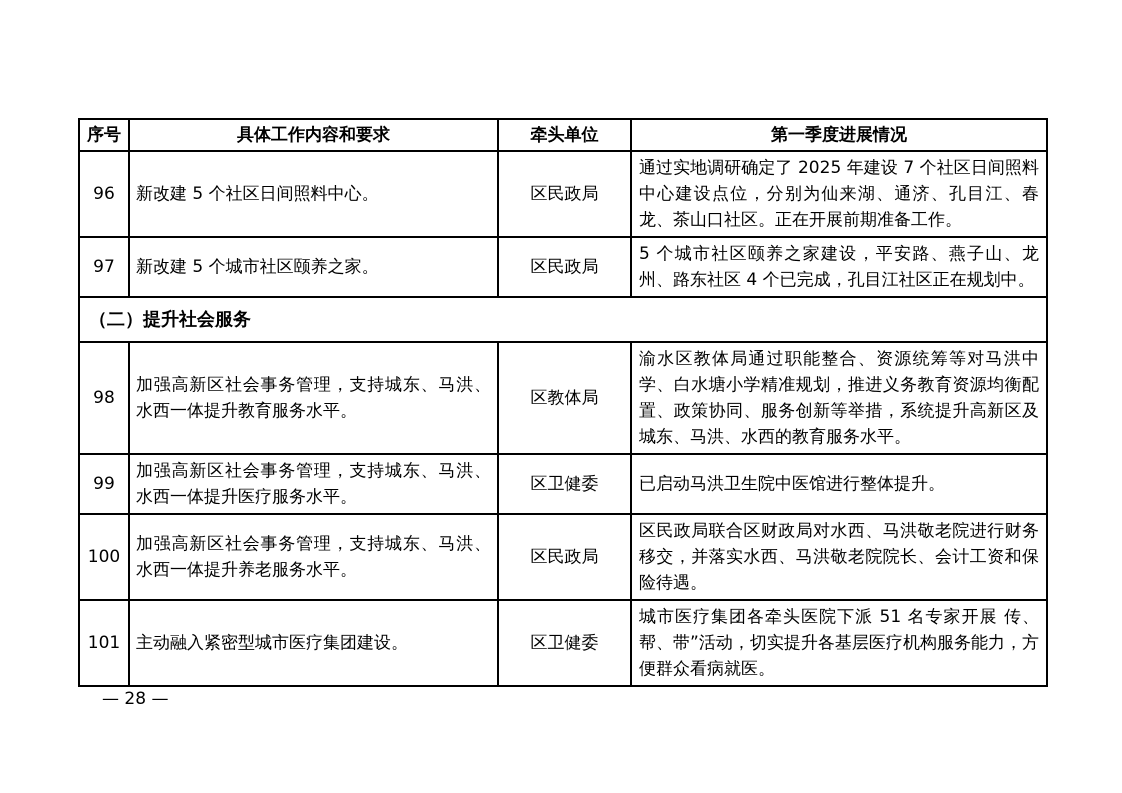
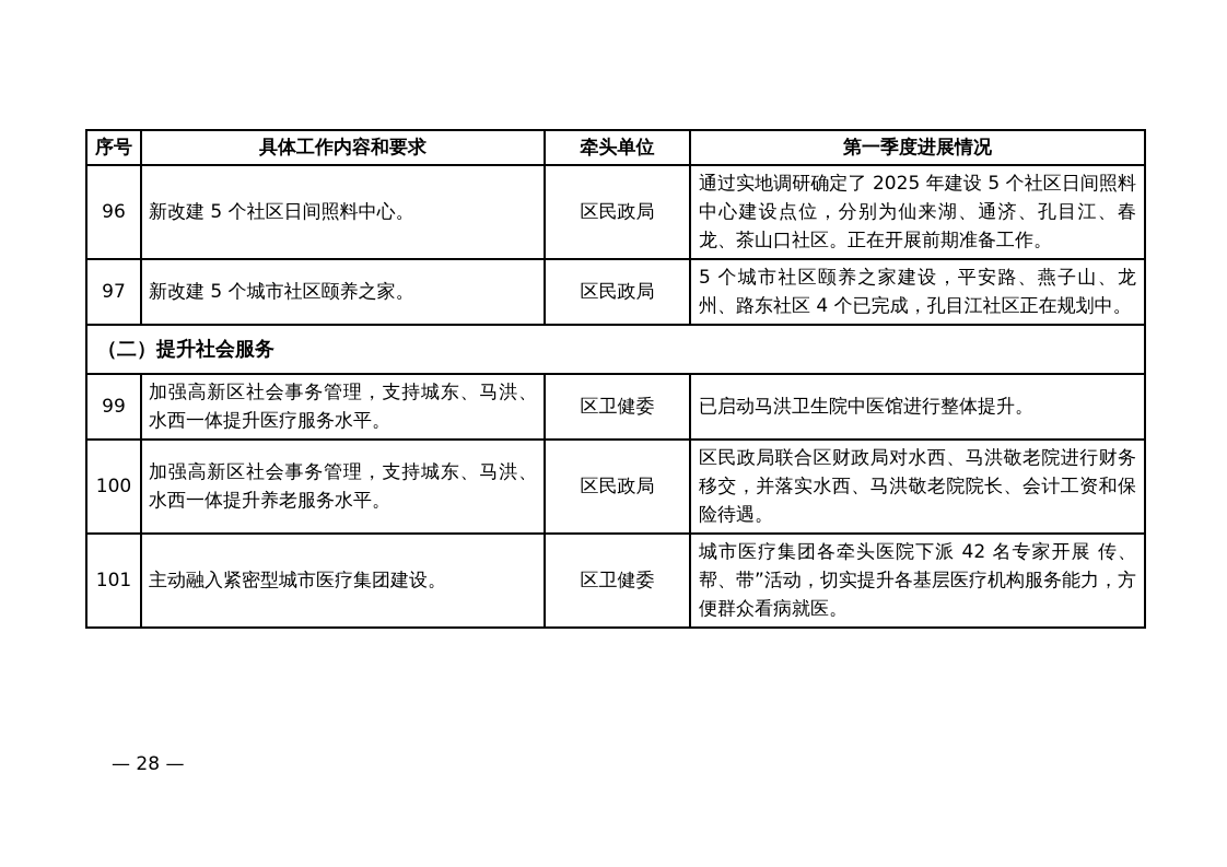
  序号	具体工作内容和要求	牵头单位	第一季度进展情况
- 96	新改建 5 个社区日间照料中心。	区民政局	通过实地调研确定了 2025 年建设 7 个社区日间照料中心建设点位，分别为仙来湖、通济、孔目江、春龙、茶山口社区。正在开展前期准备工作。
+ 96	新改建 5 个社区日间照料中心。	区民政局	通过实地调研确定了 2025 年建设 5 个社区日间照料中心建设点位，分别为仙来湖、通济、孔目江、春龙、茶山口社区。正在开展前期准备工作。
  97	新改建 5 个城市社区颐养之家。	区民政局	5 个城市社区颐养之家建设，平安路、燕子山、龙州、路东社区 4 个已完成，孔目江社区正在规划中。
  （二）提升社会服务
- 98	加强高新区社会事务管理，支持城东、马洪、水西一体提升教育服务水平。	区教体局	渝水区教体局通过职能整合、资源统筹等对马洪中学、白水塘小学精准规划，推进义务教育资源均衡配置、政策协同、服务创新等举措，系统提升高新区及城东、马洪、水西的教育服务水平。
  99	加强高新区社会事务管理，支持城东、马洪、水西一体提升医疗服务水平。	区卫健委	已启动马洪卫生院中医馆进行整体提升。
  100	加强高新区社会事务管理，支持城东、马洪、水西一体提升养老服务水平。	区民政局	区民政局联合区财政局对水西、马洪敬老院进行财务移交，并落实水西、马洪敬老院院长、会计工资和保险待遇。
- 101	主动融入紧密型城市医疗集团建设。	区卫健委	城市医疗集团各牵头医院下派 51 名专家开展 传、帮、带”活动，切实提升各基层医疗机构服务能力，方便群众看病就医。
+ 101	主动融入紧密型城市医疗集团建设。	区卫健委	城市医疗集团各牵头医院下派 42 名专家开展 传、帮、带”活动，切实提升各基层医疗机构服务能力，方便群众看病就医。
  — 28 —
